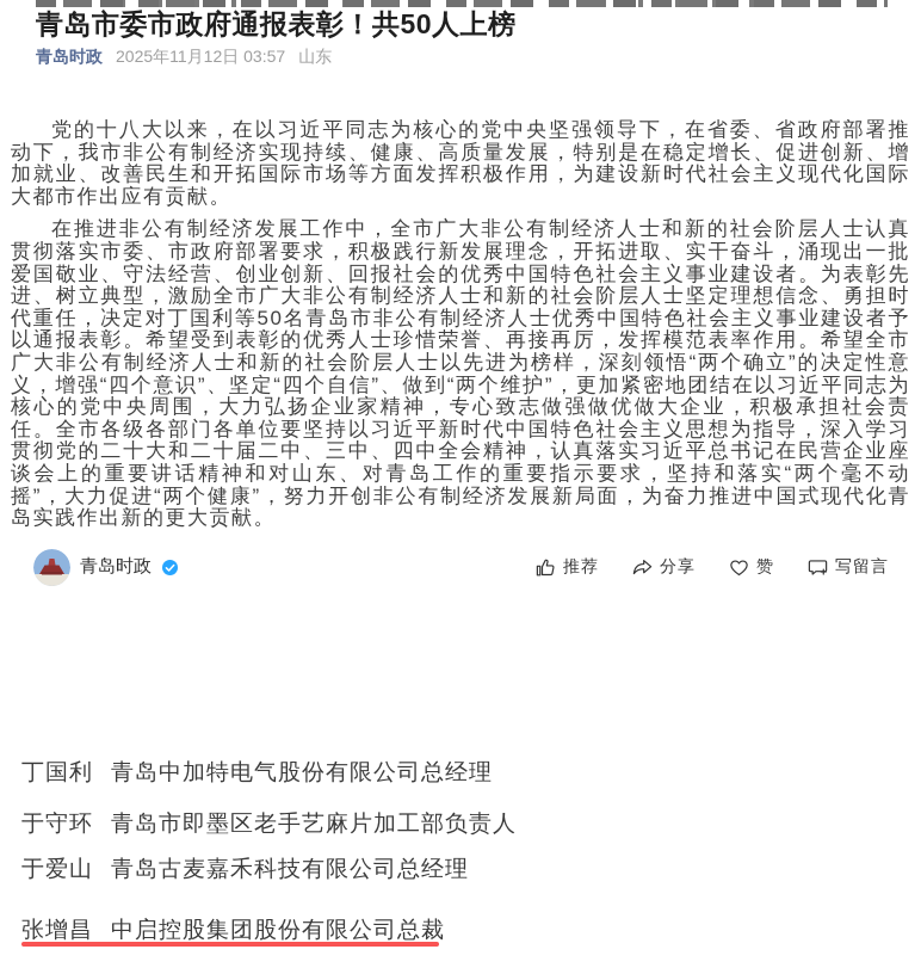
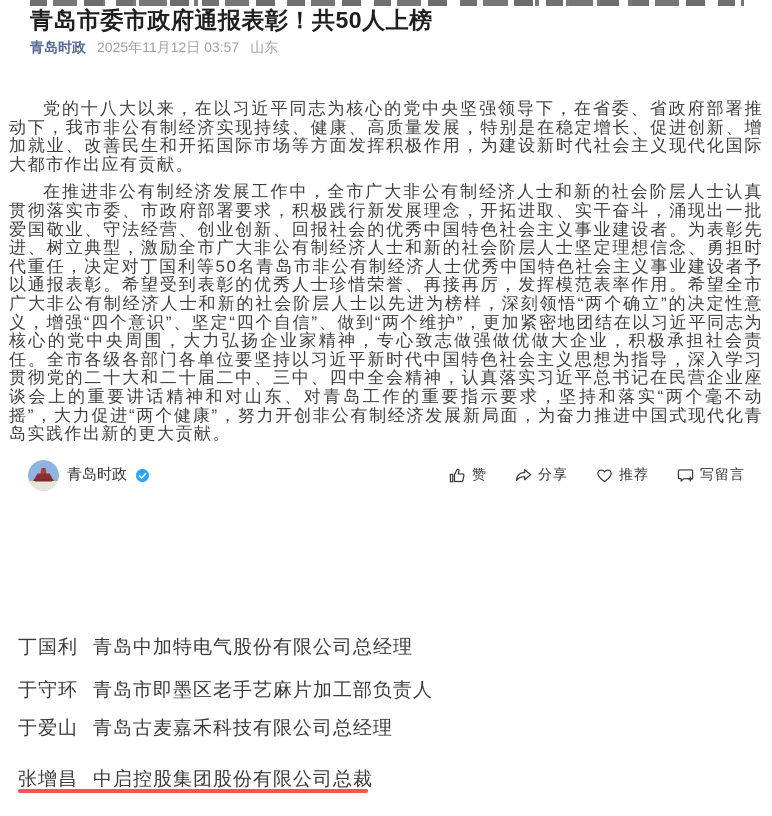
  青岛市委市政府通报表彰！共50人上榜
  青岛时政
  2025年11月12日 03:57
  山东
  党的十八大以来，在以习近平同志为核心的党中央坚强领导下，在省委、省政府部署推动下，我市非公有制经济实现持续、健康、高质量发展，特别是在稳定增长、促进创新、增加就业、改善民生和开拓国际市场等方面发挥积极作用，为建设新时代社会主义现代化国际大都市作出应有贡献。
  在推进非公有制经济发展工作中，全市广大非公有制经济人士和新的社会阶层人士认真贯彻落实市委、市政府部署要求，积极践行新发展理念，开拓进取、实干奋斗，涌现出一批爱国敬业、守法经营、创业创新、回报社会的优秀中国特色社会主义事业建设者。为表彰先进、树立典型，激励全市广大非公有制经济人士和新的社会阶层人士坚定理想信念、勇担时代重任，决定对丁国利等50名青岛市非公有制经济人士优秀中国特色社会主义事业建设者予以通报表彰。希望受到表彰的优秀人士珍惜荣誉、再接再厉，发挥模范表率作用。希望全市广大非公有制经济人士和新的社会阶层人士以先进为榜样，深刻领悟“两个确立”的决定性意义，增强“四个意识”、坚定“四个自信”、做到“两个维护”，更加紧密地团结在以习近平同志为核心的党中央周围，大力弘扬企业家精神，专心致志做强做优做大企业，积极承担社会责任。全市各级各部门各单位要坚持以习近平新时代中国特色社会主义思想为指导，深入学习贯彻党的二十大和二十届二中、三中、四中全会精神，认真落实习近平总书记在民营企业座谈会上的重要讲话精神和对山东、对青岛工作的重要指示要求，坚持和落实“两个毫不动摇”，大力促进“两个健康”，努力开创非公有制经济发展新局面，为奋力推进中国式现代化青岛实践作出新的更大贡献。
  青岛时政
- 推荐
+ 赞
  分享
- 赞
+ 推荐
  写留言
  丁国利
  青岛中加特电气股份有限公司总经理
  于守环
  青岛市即墨区老手艺麻片加工部负责人
  于爱山
  青岛古麦嘉禾科技有限公司总经理
  张增昌
  中启控股集团股份有限公司总裁
